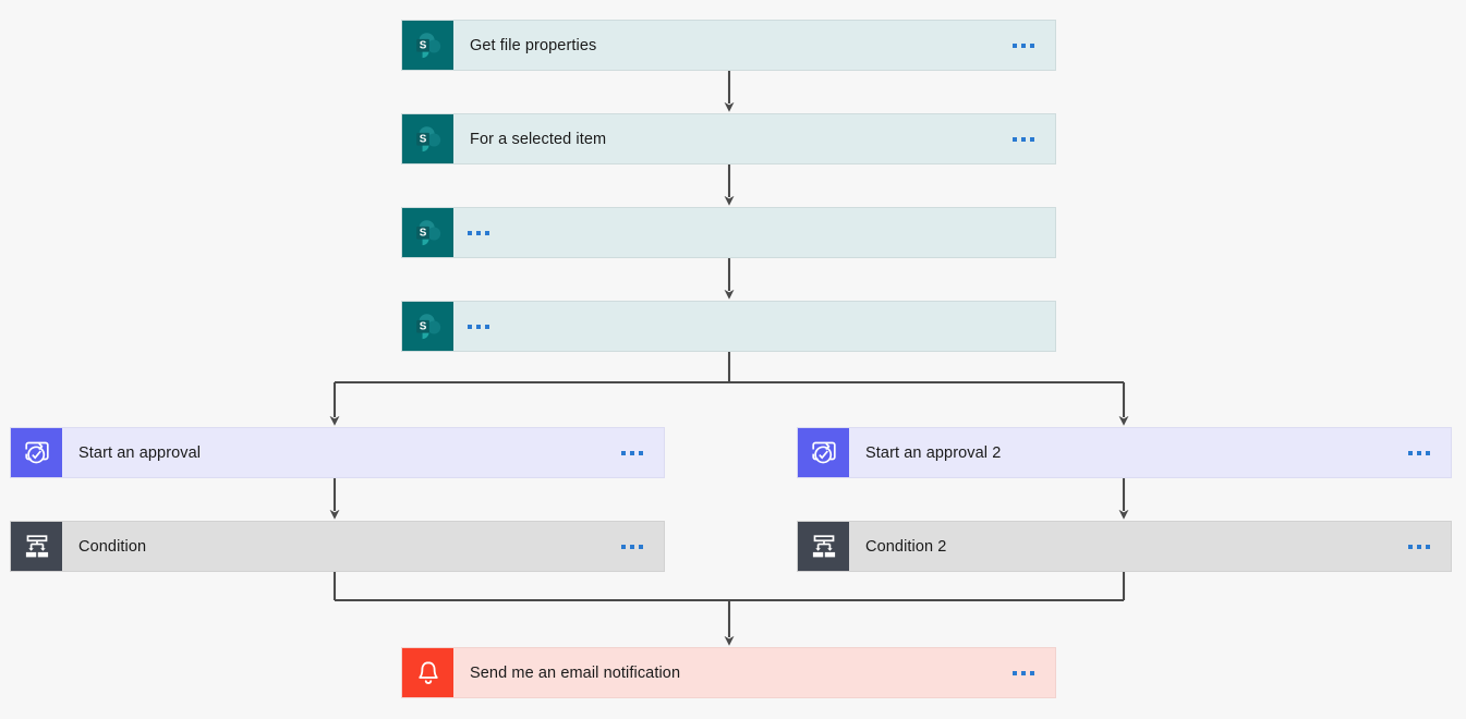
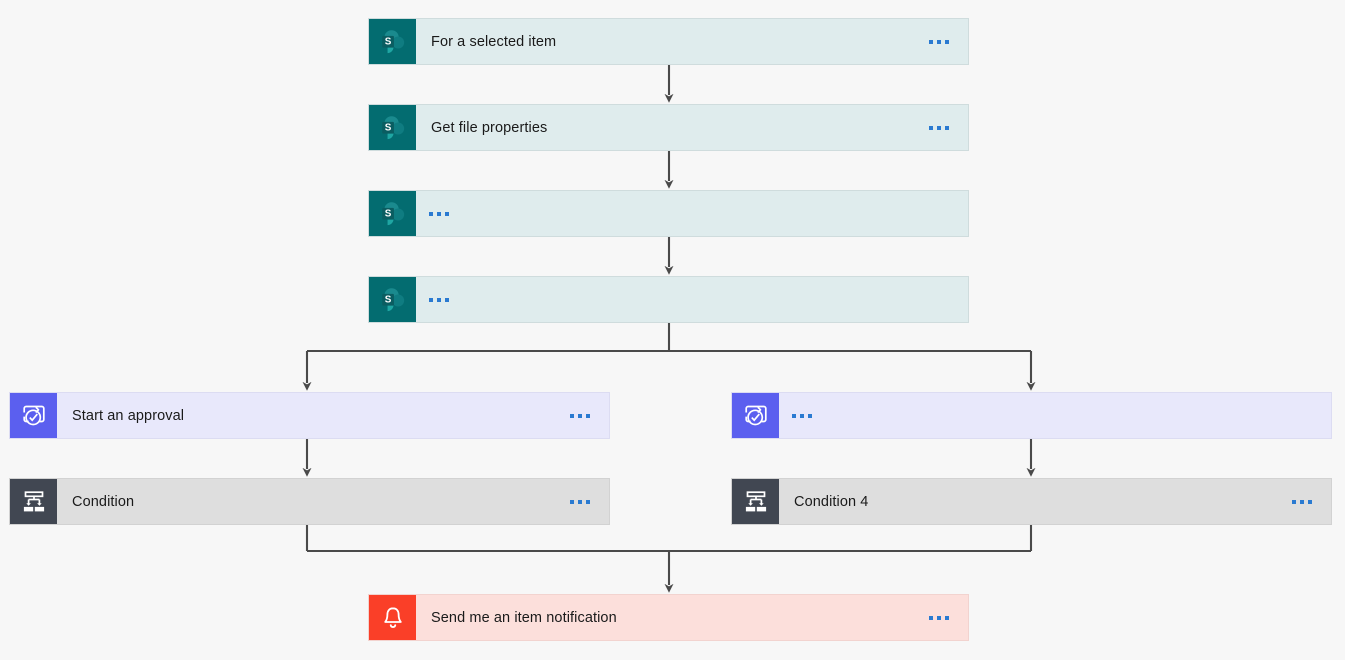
  S
- Get file properties
+ For a selected item
  S
- For a selected item
+ Get file properties
  S
  S
  Start an approval
- Start an approval 2
  Condition
- Condition 2
+ Condition 4
- Send me an email notification
+ Send me an item notification
